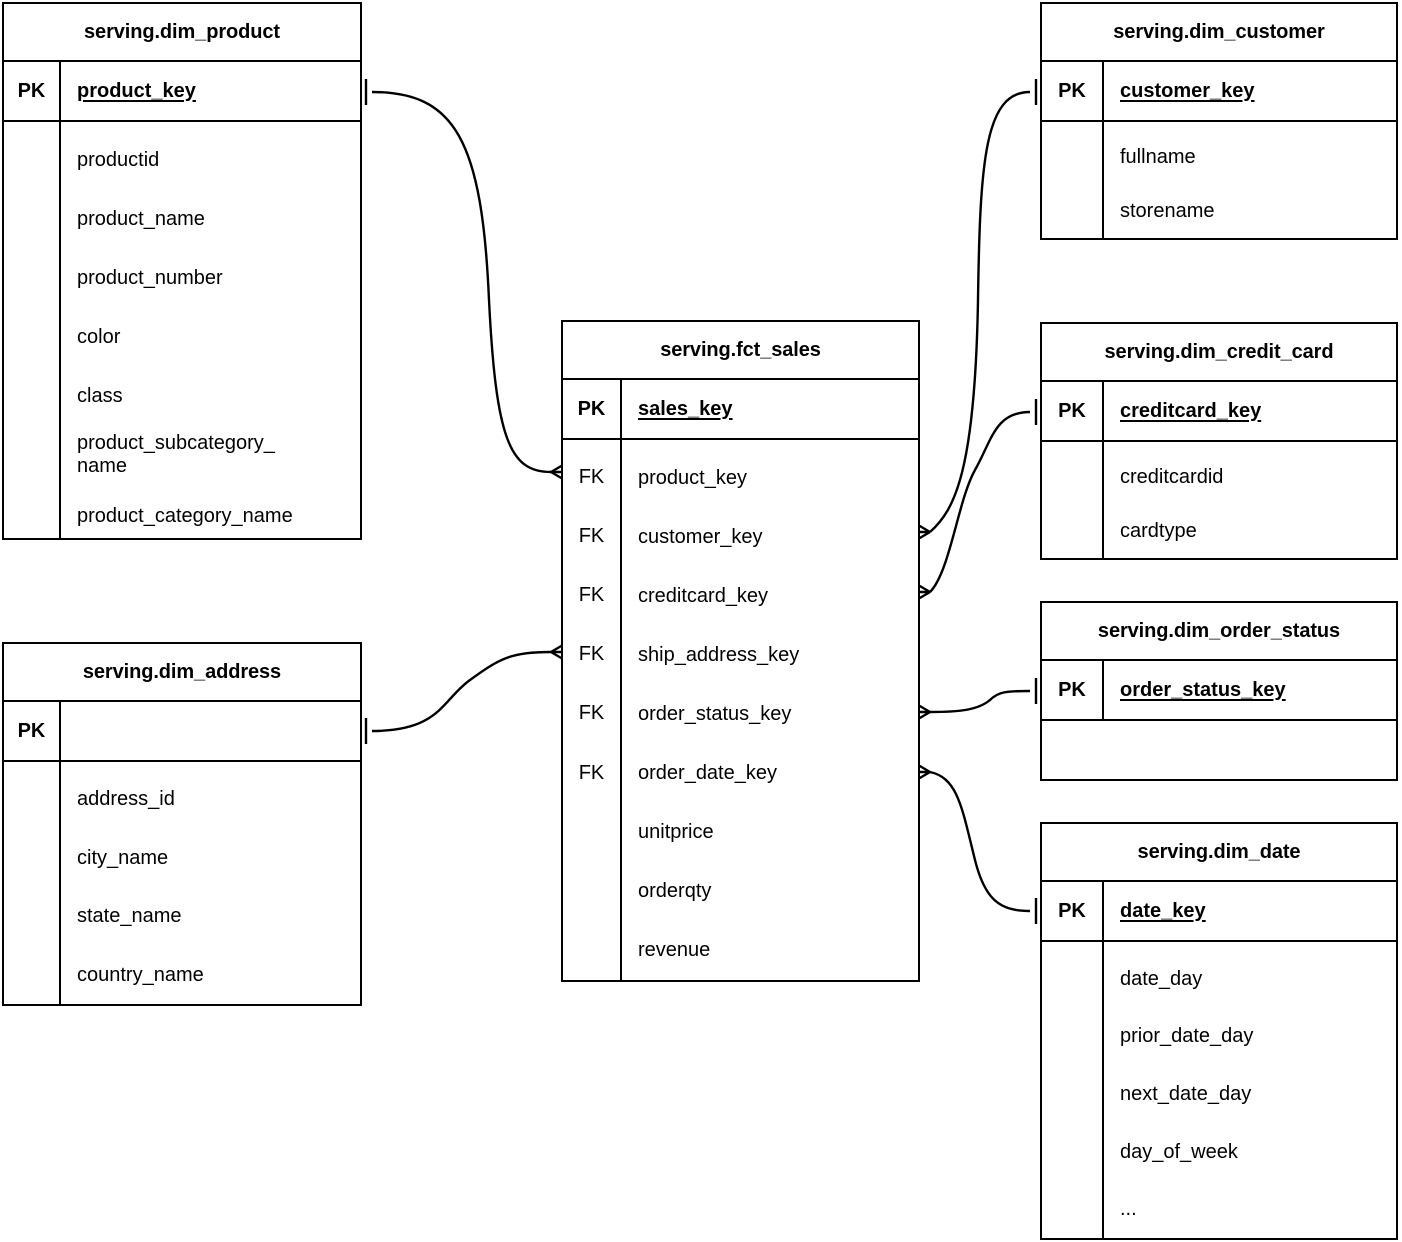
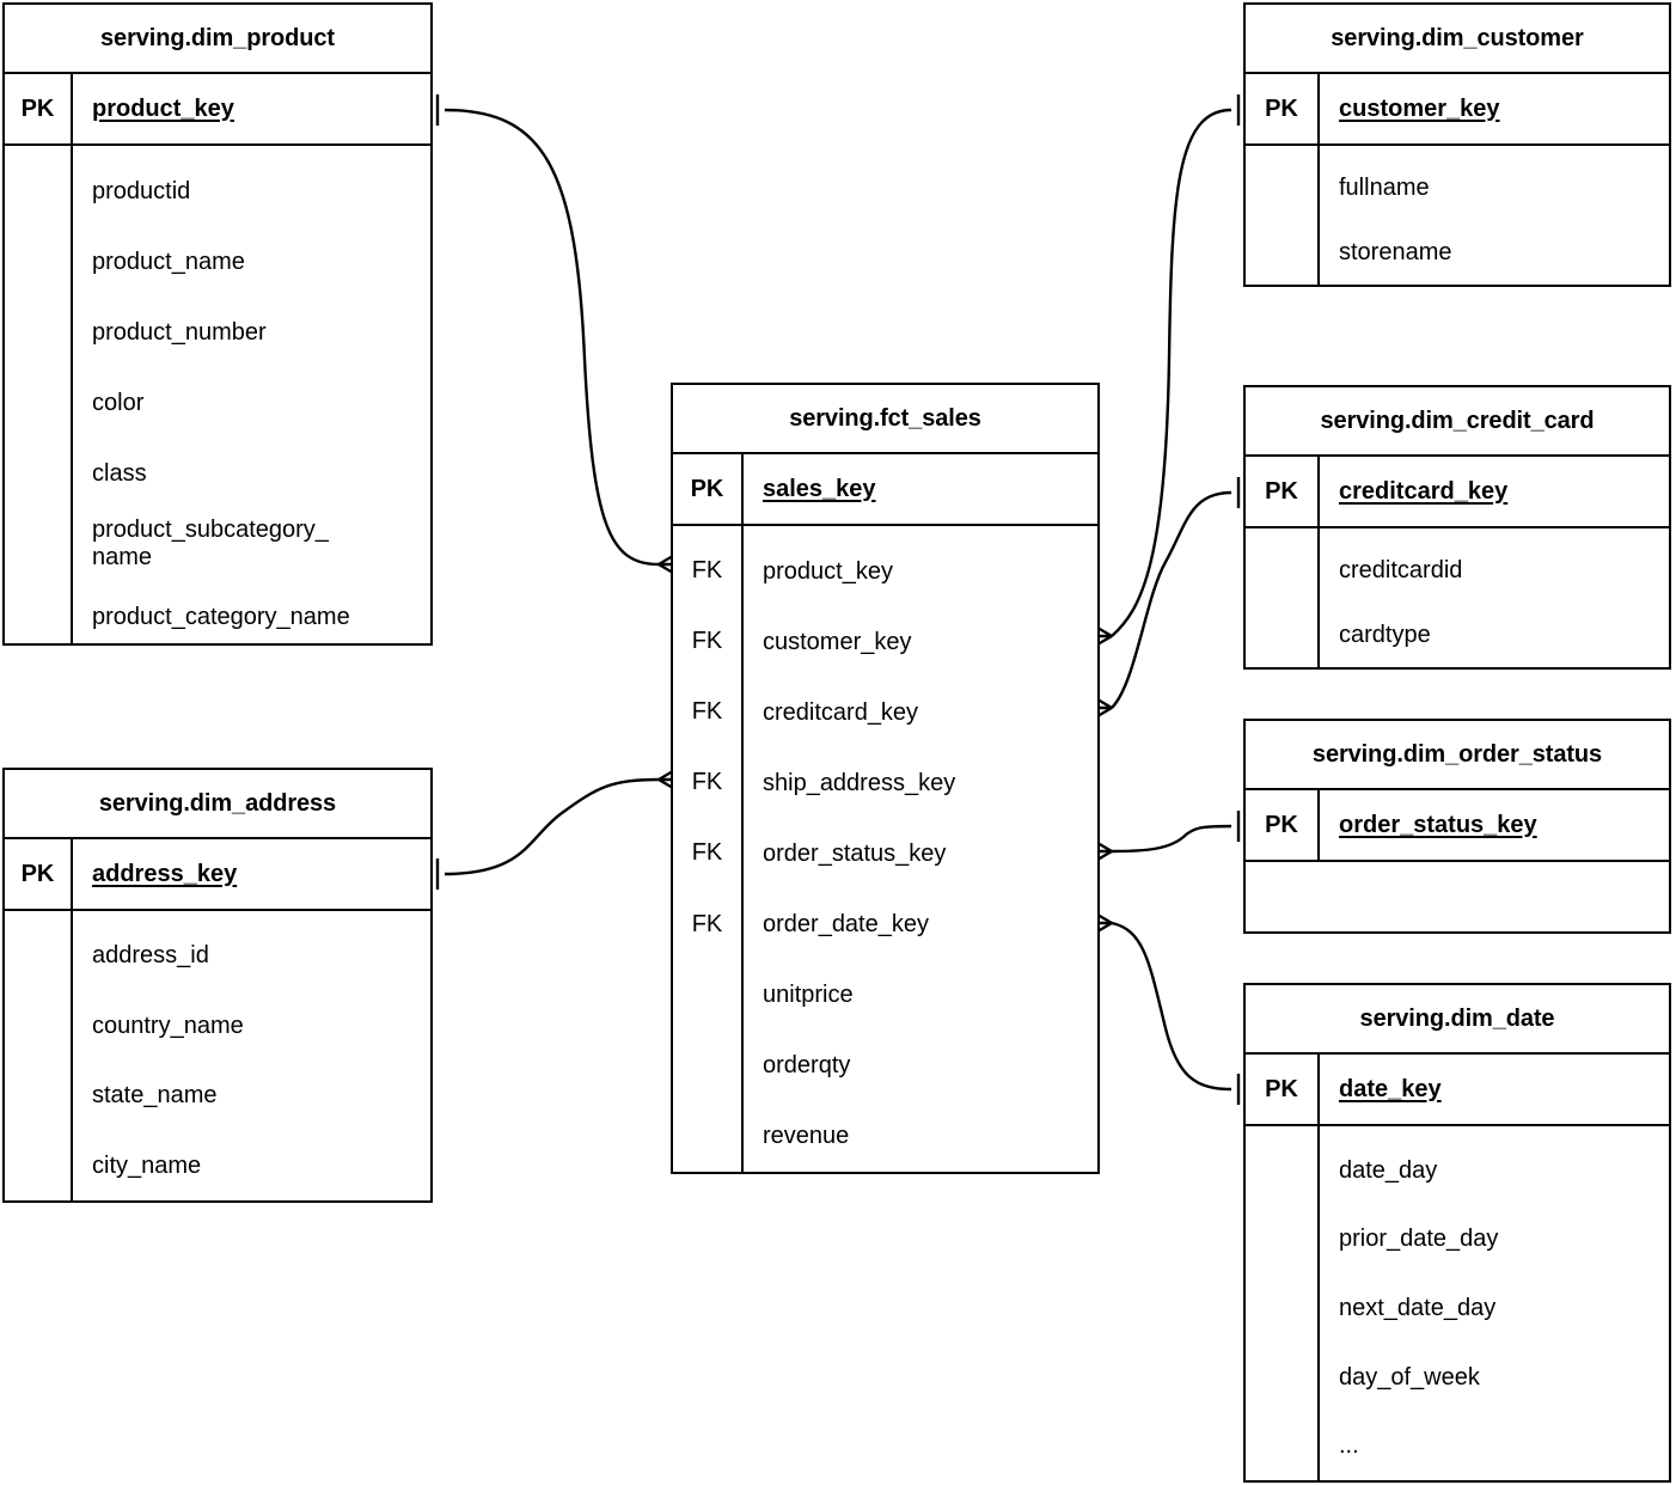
  serving.dim_product
  PK
  product_key
  productid
  product_name
  product_number
  color
  class
  product_subcategory_
  name
  product_category_name
  serving.dim_address
  PK
+ address_key
  address_id
- city_name
+ country_name
  state_name
- country_name
+ city_name
  serving.fct_sales
  PK
  sales_key
  FK
  FK
  FK
  FK
  FK
  FK
  product_key
  customer_key
  creditcard_key
  ship_address_key
  order_status_key
  order_date_key
  unitprice
  orderqty
  revenue
  serving.dim_customer
  PK
  customer_key
  fullname
  storename
  serving.dim_credit_card
  PK
  creditcard_key
  creditcardid
  cardtype
  serving.dim_order_status
  PK
  order_status_key
  serving.dim_date
  PK
  date_key
  date_day
  prior_date_day
  next_date_day
  day_of_week
  ...
